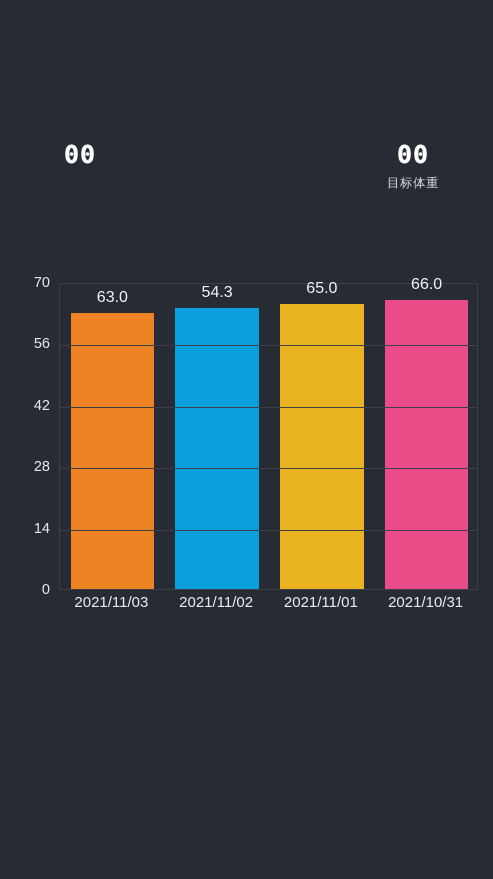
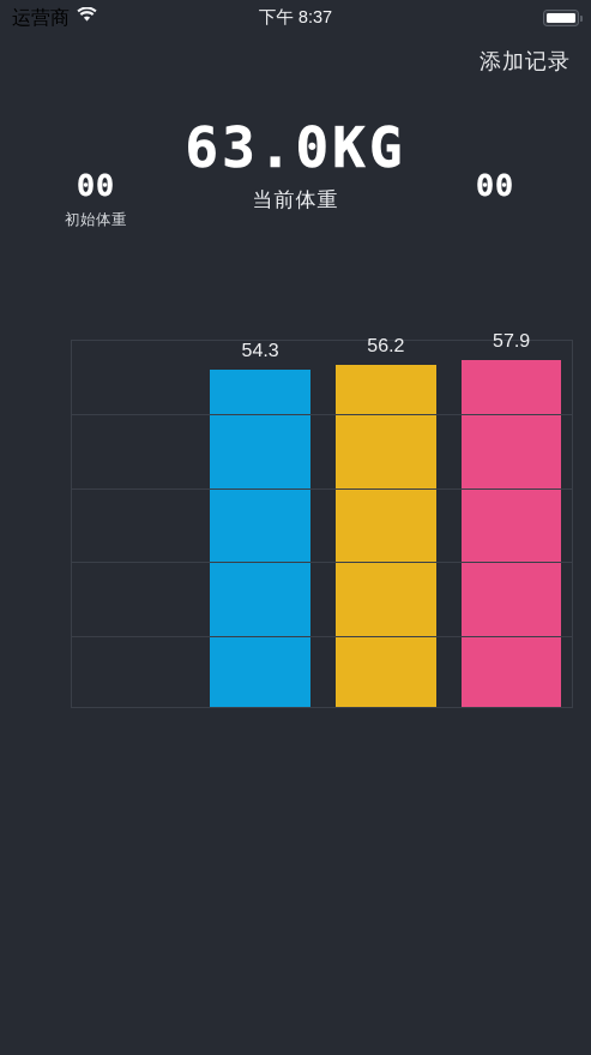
+ 运营商
+ 下午 8:37
+ 添加记录
+ 63.0KG
+ 当前体重
  00
+ 初始体重
  00
- 目标体重
- 70
- 56
- 42
- 28
- 14
- 0
- 63.0
  54.3
- 65.0
+ 56.2
- 66.0
+ 57.9
- 2021/11/03
- 2021/11/02
- 2021/11/01
- 2021/10/31
